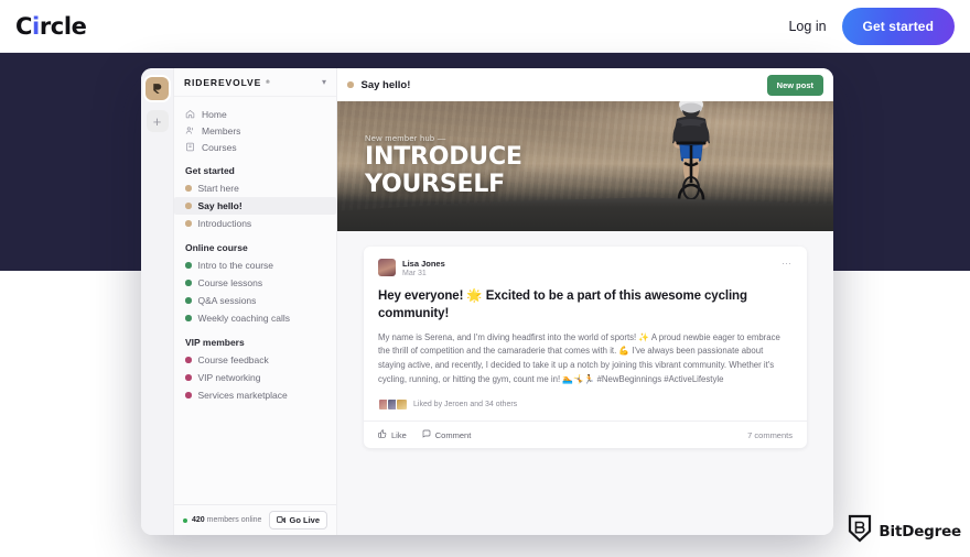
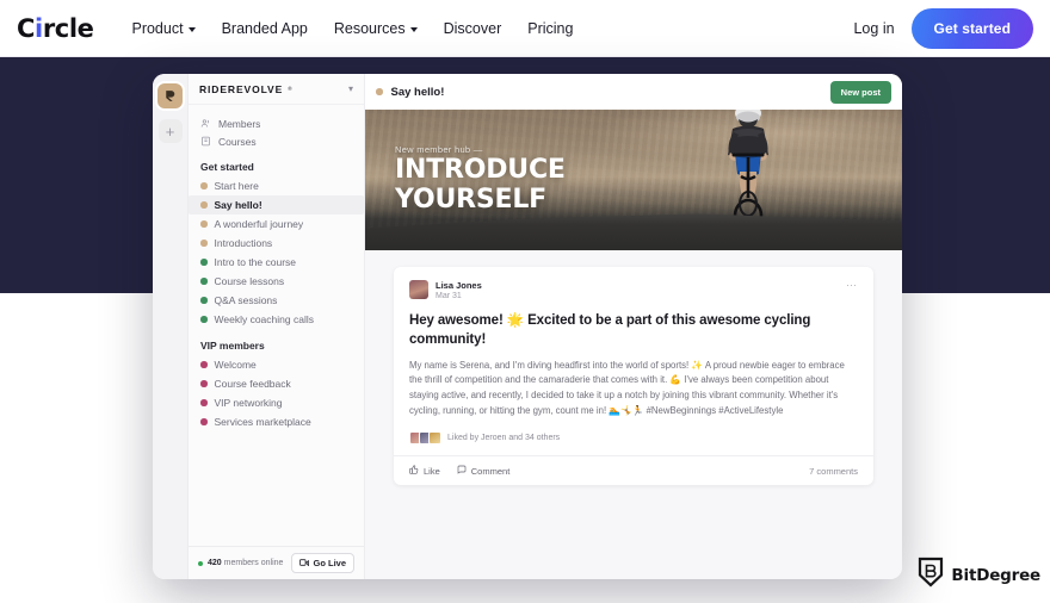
  Circle
+ Product
+ Branded App
+ Resources
+ Discover
+ Pricing
  Log in
  Get started
  +
  RIDEREVOLVE
  ▾
- Home
  Members
  Courses
  Get started
  Start here
  Say hello!
+ A wonderful journey
  Introductions
- Online course
  Intro to the course
  Course lessons
  Q&A sessions
  Weekly coaching calls
  VIP members
+ Welcome
  Course feedback
  VIP networking
  Services marketplace
  Go Live
  Say hello!
  New post
  New member hub —
  INTRODUCE
  YOURSELF
  Lisa Jones
  ⋯
- Hey everyone! 🌟 Excited to be a part of this awesome cycling community!
+ Hey awesome! 🌟 Excited to be a part of this awesome cycling community!
- My name is Serena, and I'm diving headfirst into the world of sports! ✨ A proud newbie eager to embrace the thrill of competition and the camaraderie that comes with it. 💪 I've always been passionate about staying active, and recently, I decided to take it up a notch by joining this vibrant community. Whether it's cycling, running, or hitting the gym, count me in! 🏊🤸🏃 #NewBeginnings #ActiveLifestyle
+ My name is Serena, and I'm diving headfirst into the world of sports! ✨ A proud newbie eager to embrace the thrill of competition and the camaraderie that comes with it. 💪 I've always been competition about staying active, and recently, I decided to take it up a notch by joining this vibrant community. Whether it's cycling, running, or hitting the gym, count me in! 🏊🤸🏃 #NewBeginnings #ActiveLifestyle
  Like
  Comment
  7 comments
  BitDegree
